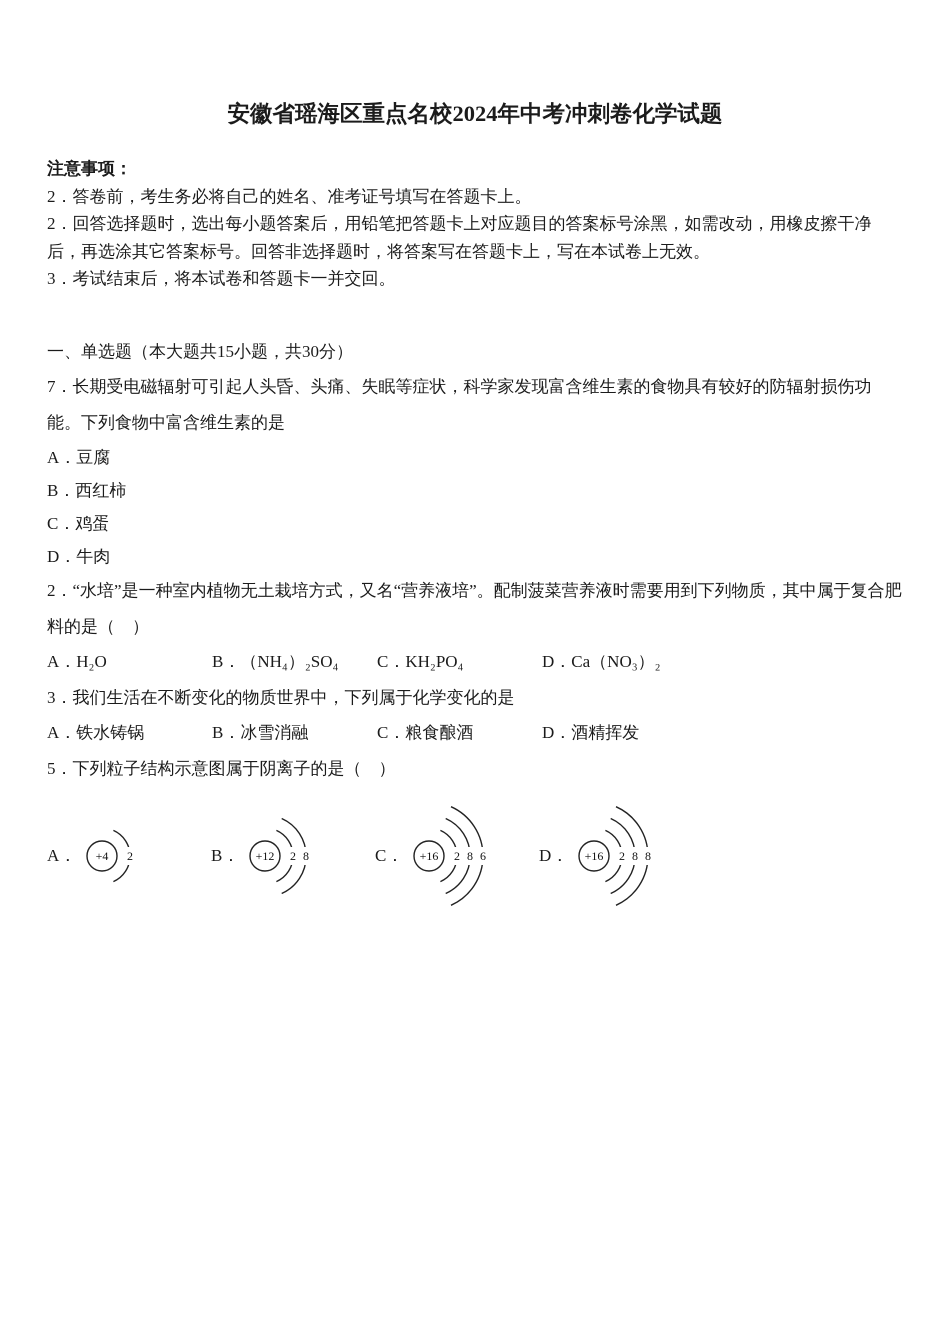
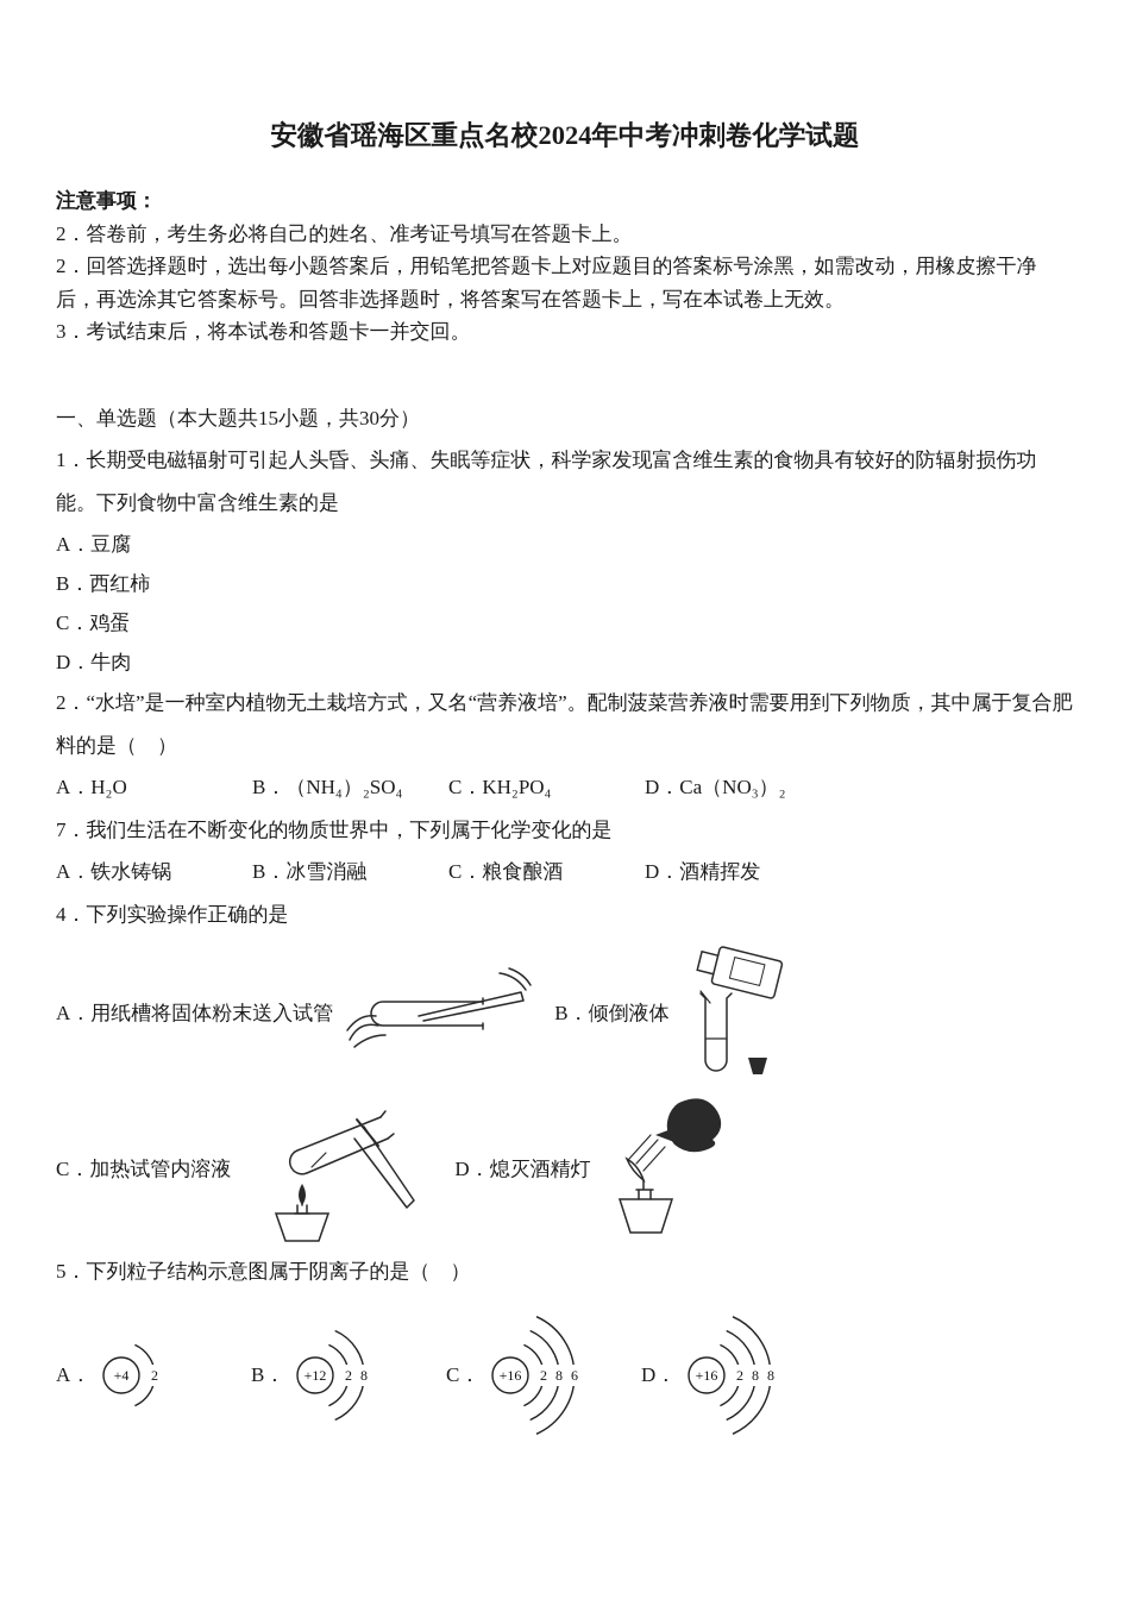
  安徽省瑶海区重点名校2024年中考冲刺卷化学试题
  注意事项：
  2．答卷前，考生务必将自己的姓名、准考证号填写在答题卡上。
  2．回答选择题时，选出每小题答案后，用铅笔把答题卡上对应题目的答案标号涂黑，如需改动，用橡皮擦干净后，再选涂其它答案标号。回答非选择题时，将答案写在答题卡上，写在本试卷上无效。
  3．考试结束后，将本试卷和答题卡一并交回。
  一、单选题（本大题共15小题，共30分）
- 7．长期受电磁辐射可引起人头昏、头痛、失眠等症状，科学家发现富含维生素的食物具有较好的防辐射损伤功能。下列食物中富含维生素的是
+ 1．长期受电磁辐射可引起人头昏、头痛、失眠等症状，科学家发现富含维生素的食物具有较好的防辐射损伤功能。下列食物中富含维生素的是
  A．豆腐
  B．西红柿
  C．鸡蛋
  D．牛肉
  2．“水培”是一种室内植物无土栽培方式，又名“营养液培”。配制菠菜营养液时需要用到下列物质，其中属于复合肥料的是（ ）
  A．H₂O
  B．（NH₄）₂SO₄
  C．KH₂PO₄
  D．Ca（NO₃）₂
- 3．我们生活在不断变化的物质世界中，下列属于化学变化的是
+ 7．我们生活在不断变化的物质世界中，下列属于化学变化的是
  A．铁水铸锅
  B．冰雪消融
  C．粮食酿酒
  D．酒精挥发
+ 4．下列实验操作正确的是
+ A．用纸槽将固体粉末送入试管
+ B．倾倒液体
+ C．加热试管内溶液
+ D．熄灭酒精灯
  5．下列粒子结构示意图属于阴离子的是（ ）
  A．
  +4
  2
  B．
  +12
  2
  8
  C．
  +16
  2
  8
  6
  D．
  +16
  2
  8
  8
